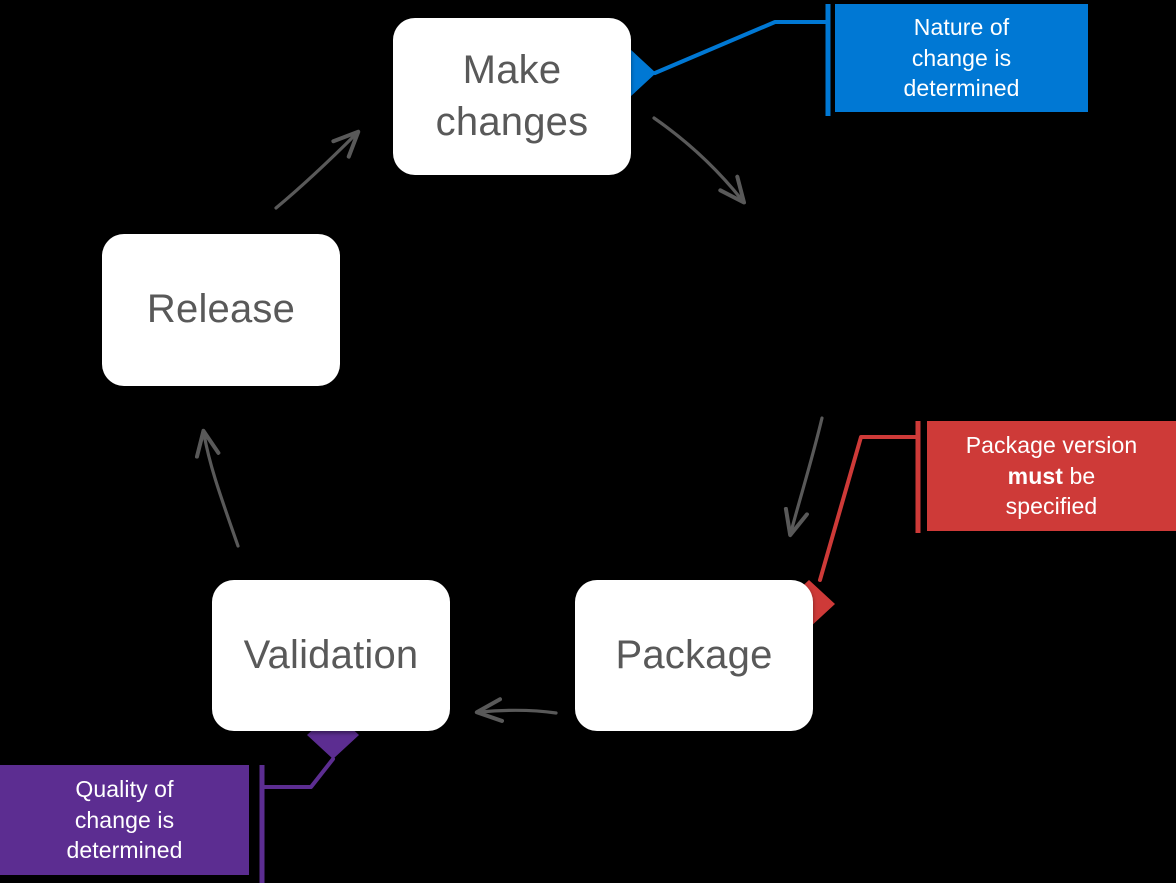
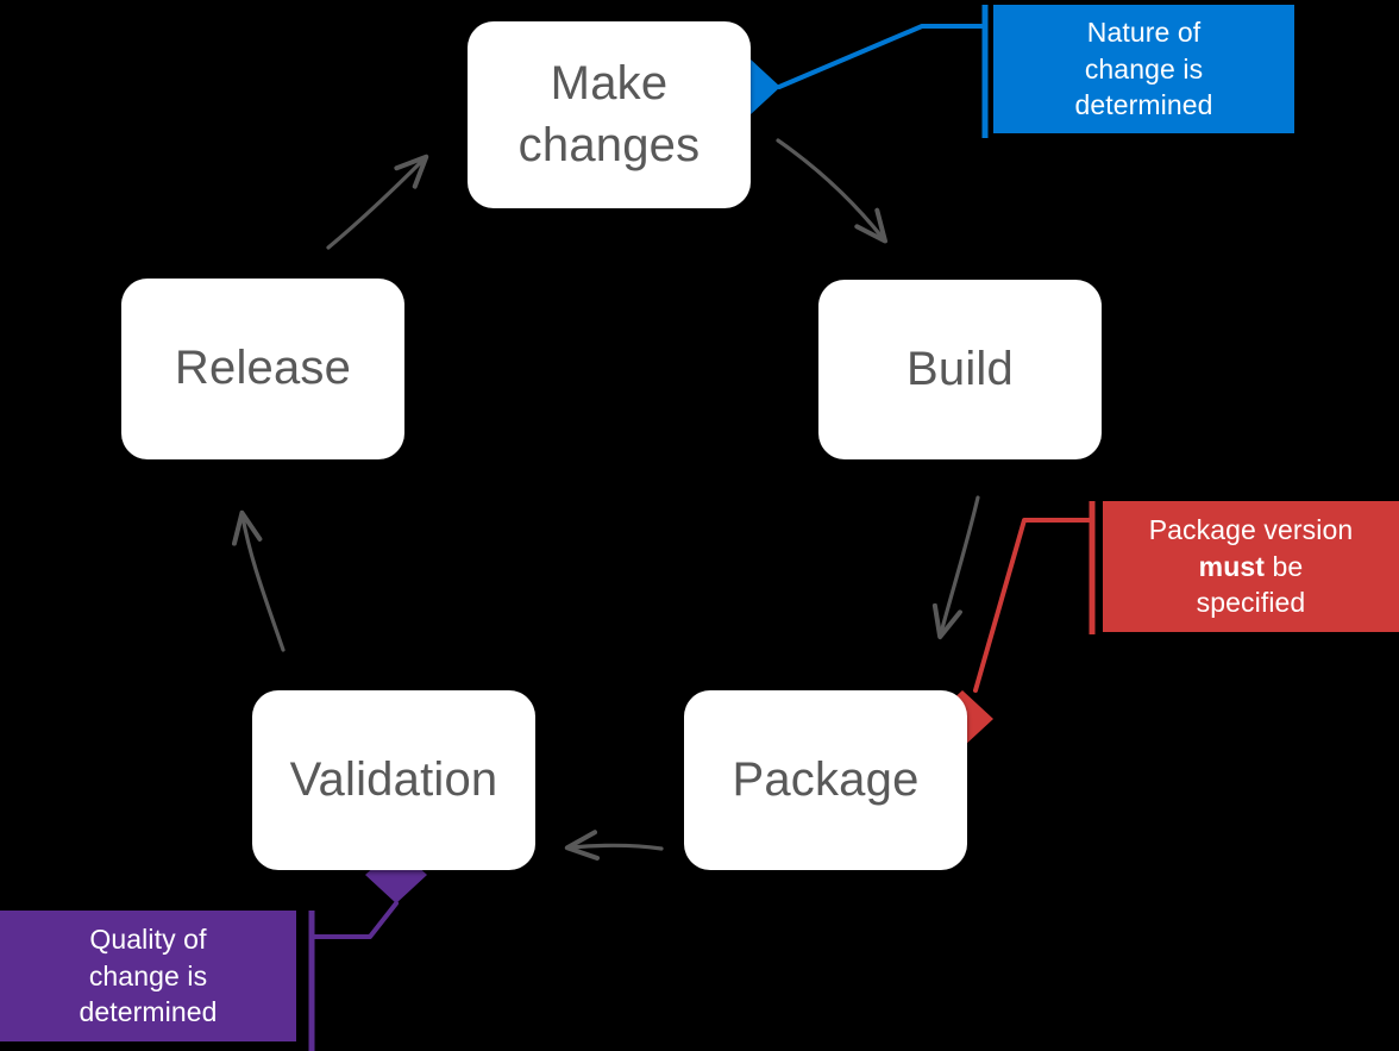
  Make
  changes
  Release
+ Build
  Validation
  Package
  Nature of
  change is
  determined
  Package version
  must be
  specified
  Quality of
  change is
  determined
